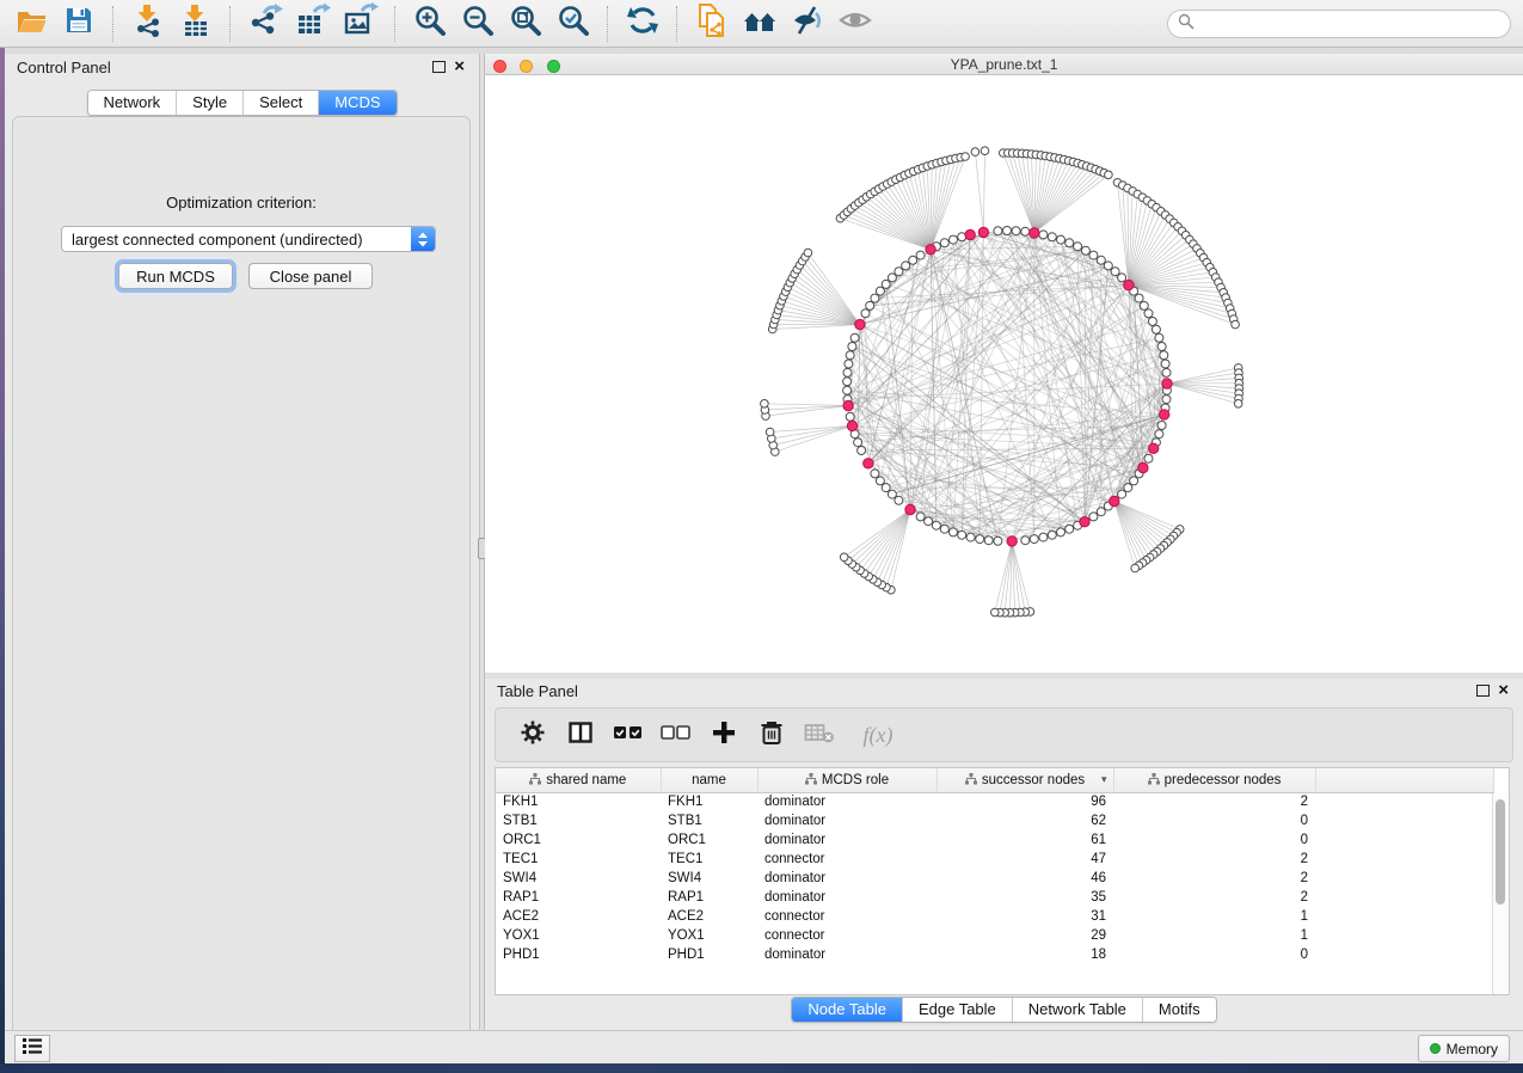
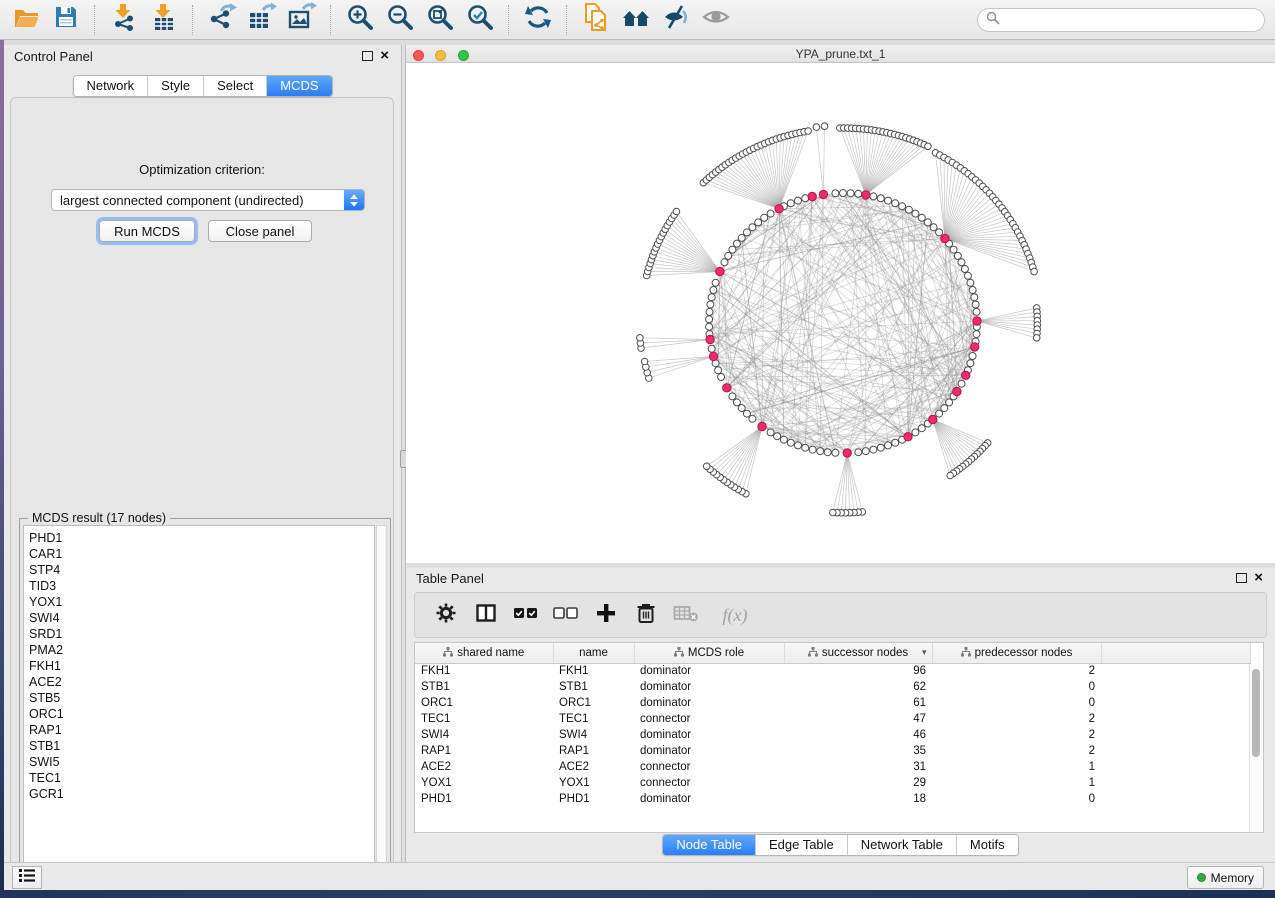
  Control Panel
  ×
  Optimization criterion:
  largest connected component (undirected)
  Run MCDS
  Close panel
+ MCDS result (17 nodes)
+ PHD1
+ CAR1
+ STP4
+ TID3
+ YOX1
+ SWI4
+ SRD1
+ PMA2
+ FKH1
+ ACE2
+ STB5
+ ORC1
+ RAP1
+ STB1
+ SWI5
+ TEC1
+ GCR1
  Network
  Style
  Select
  MCDS
  YPA_prune.txt_1
  Table Panel
  ×
  f(x)
  shared name	name	MCDS role	successor nodes ▾	predecessor nodes
  FKH1	FKH1	dominator	96	2
  STB1	STB1	dominator	62	0
  ORC1	ORC1	dominator	61	0
  TEC1	TEC1	connector	47	2
  SWI4	SWI4	dominator	46	2
  RAP1	RAP1	dominator	35	2
  ACE2	ACE2	connector	31	1
  YOX1	YOX1	connector	29	1
  PHD1	PHD1	dominator	18	0
  Node Table
  Edge Table
  Network Table
  Motifs
  Memory
